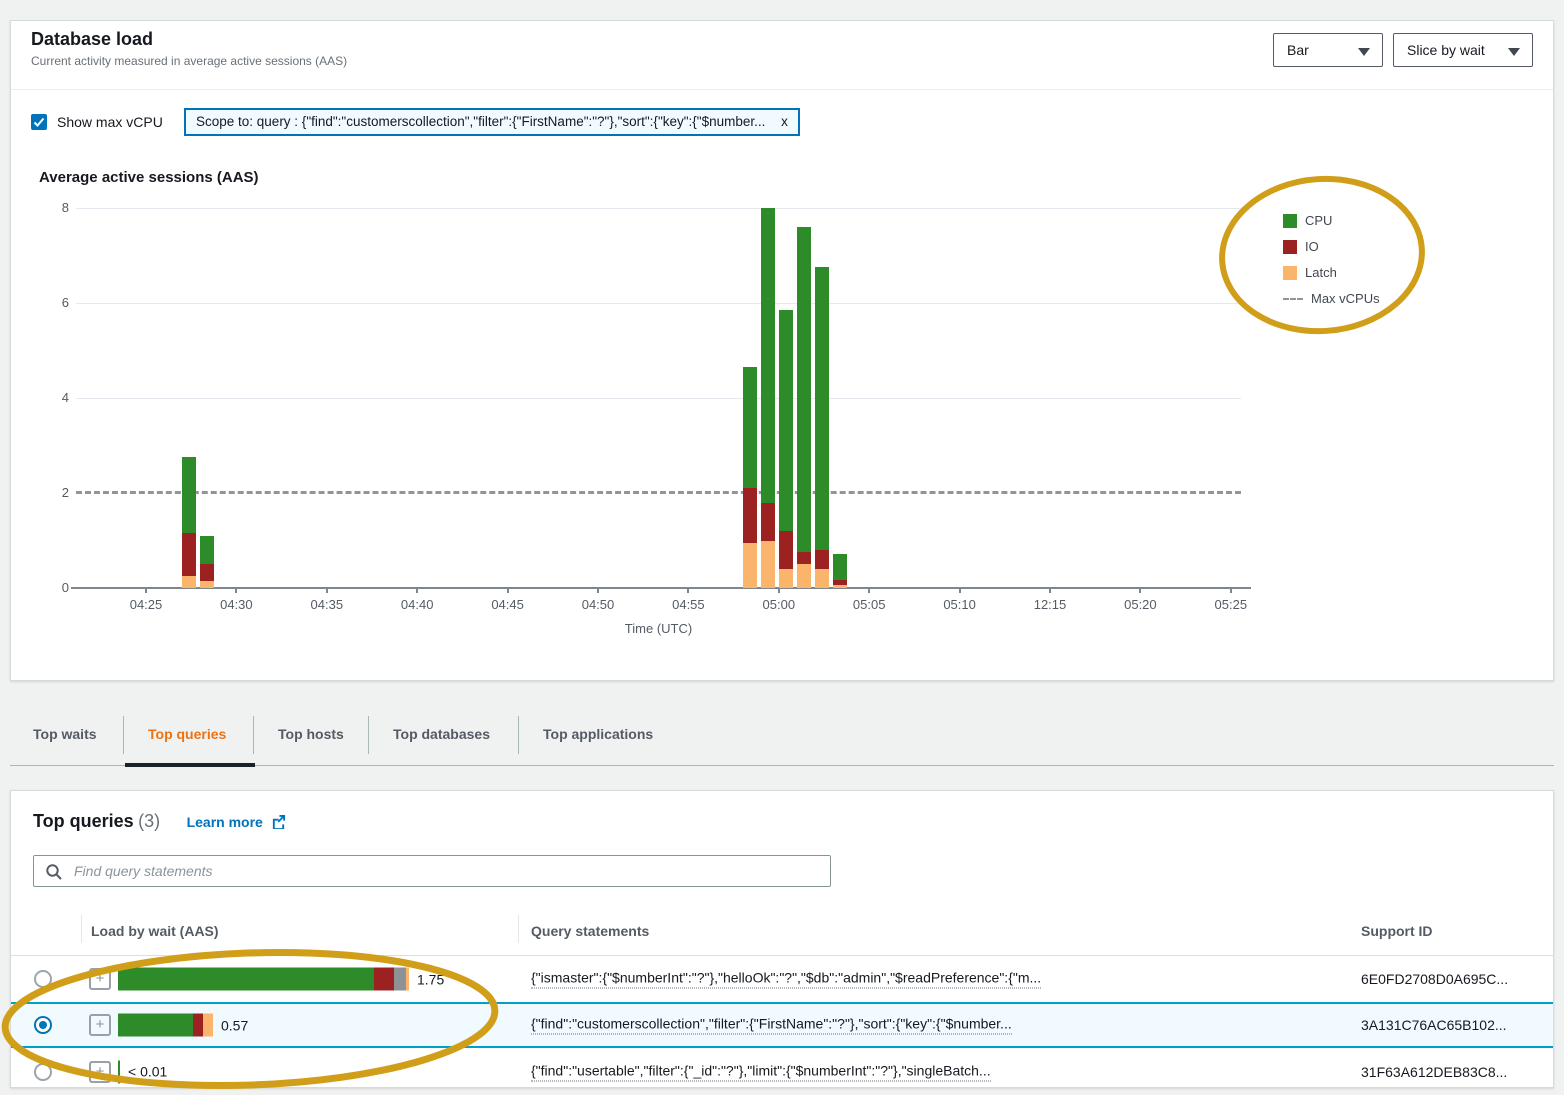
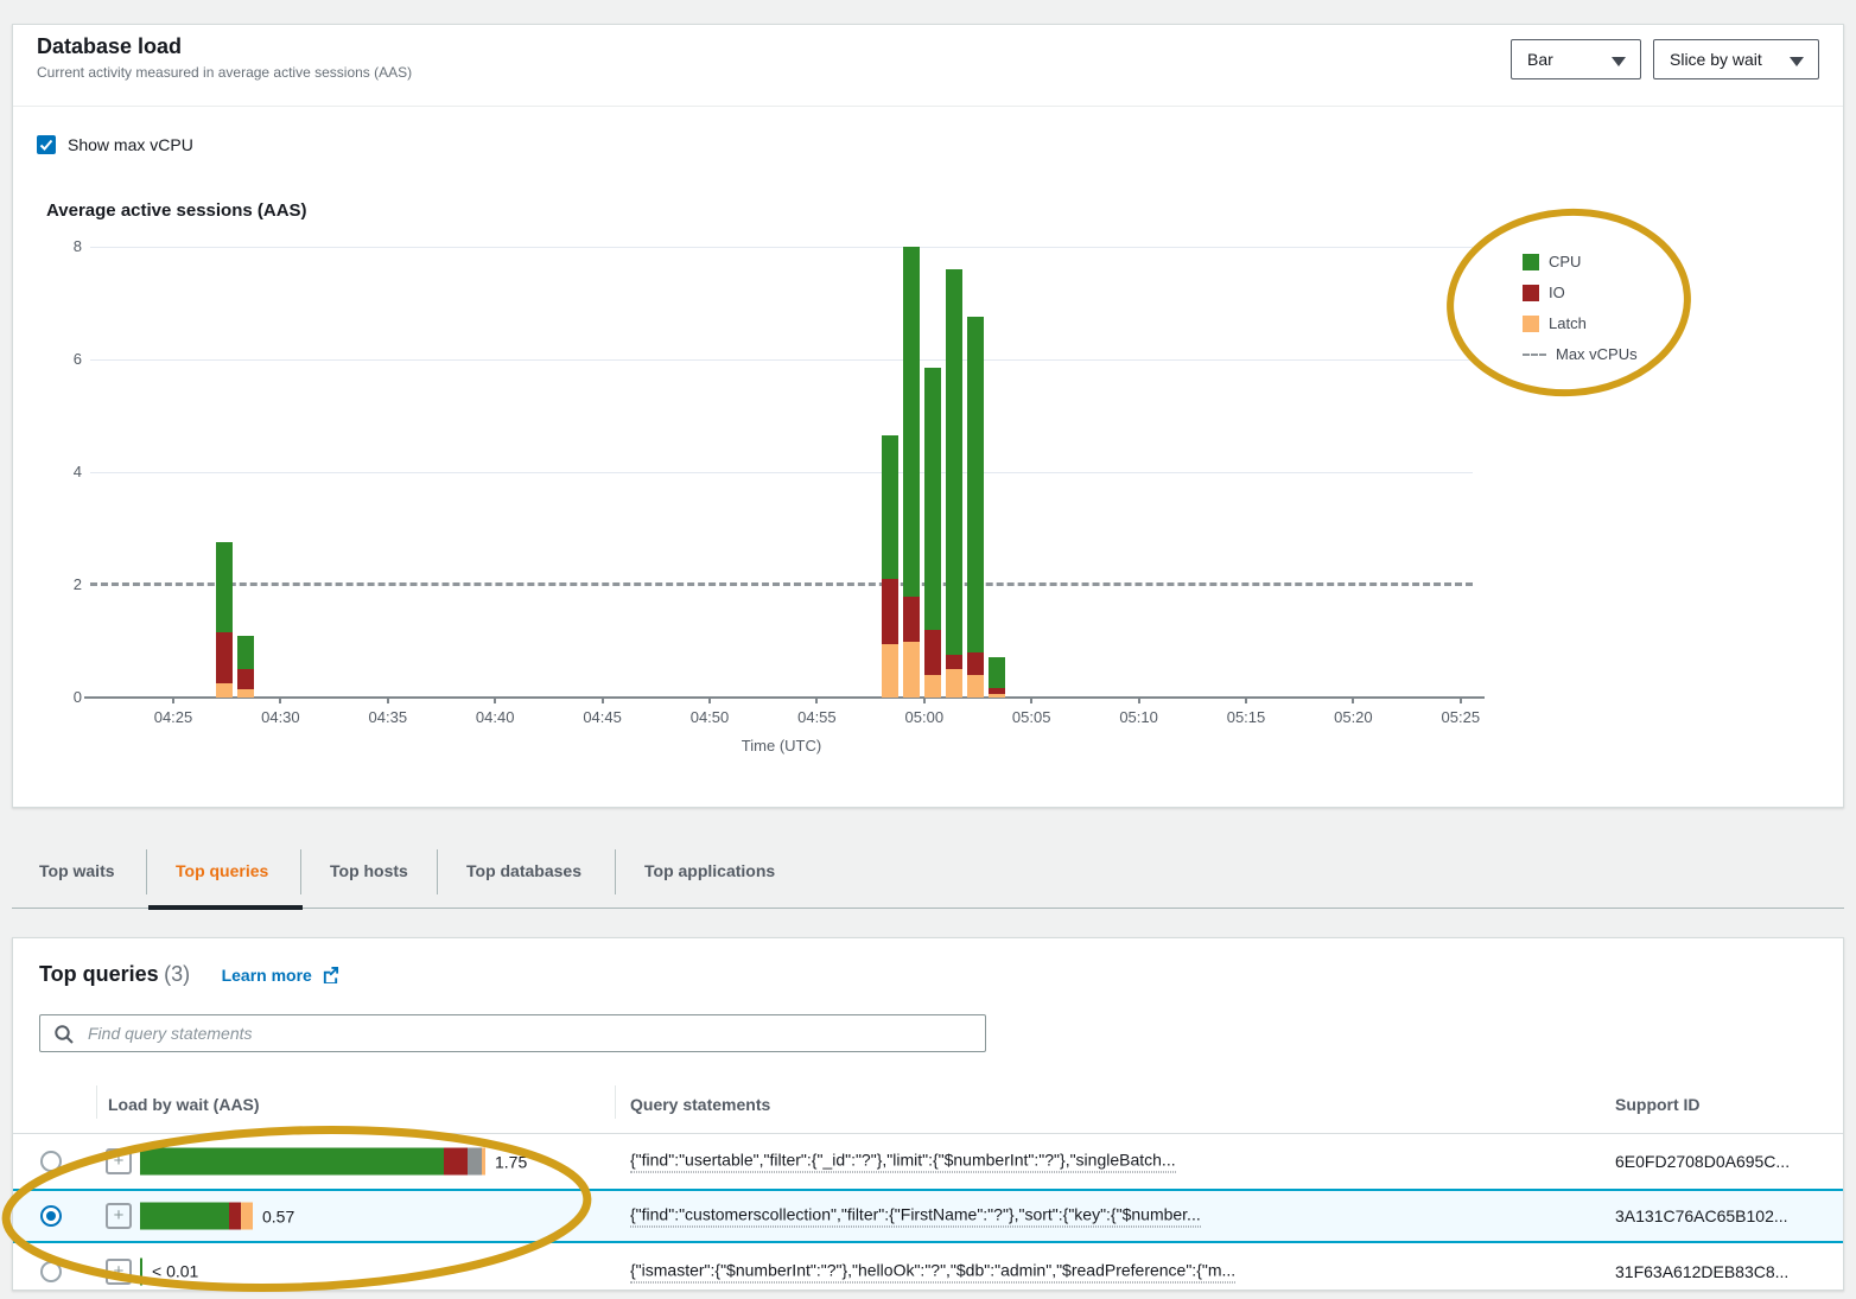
  Database load
  Current activity measured in average active sessions (AAS)
  Bar
  Slice by wait
  Show max vCPU
- Scope to: query : {"find":"customerscollection","filter":{"FirstName":"?"},"sort":{"key":{"$number... x
  Average active sessions (AAS)
  0
  2
  4
  6
  8
  04:25
  04:30
  04:35
  04:40
  04:45
  04:50
  04:55
  05:00
  05:05
  05:10
- 12:15
+ 05:15
  05:20
  05:25
  Time (UTC)
  CPU
  IO
  Latch
  Max vCPUs
  Top waits
  Top queries
  Top hosts
  Top databases
  Top applications
  Top queries (3) Learn more
  Find query statements
  Load by wait (AAS)
  Query statements
  Support ID
  +
  1.75
- {"ismaster":{"$numberInt":"?"},"helloOk":"?","$db":"admin","$readPreference":{"m...
+ {"find":"usertable","filter":{"_id":"?"},"limit":{"$numberInt":"?"},"singleBatch...
  6E0FD2708D0A695C...
  +
  0.57
  {"find":"customerscollection","filter":{"FirstName":"?"},"sort":{"key":{"$number...
  3A131C76AC65B102...
  +
  < 0.01
- {"find":"usertable","filter":{"_id":"?"},"limit":{"$numberInt":"?"},"singleBatch...
+ {"ismaster":{"$numberInt":"?"},"helloOk":"?","$db":"admin","$readPreference":{"m...
  31F63A612DEB83C8...
